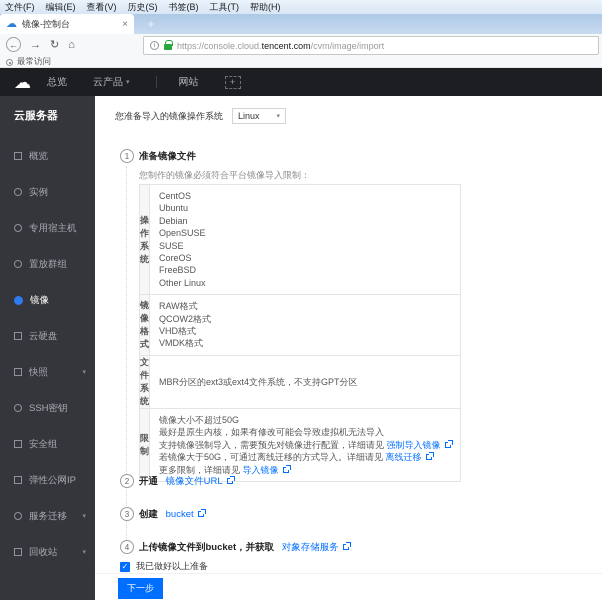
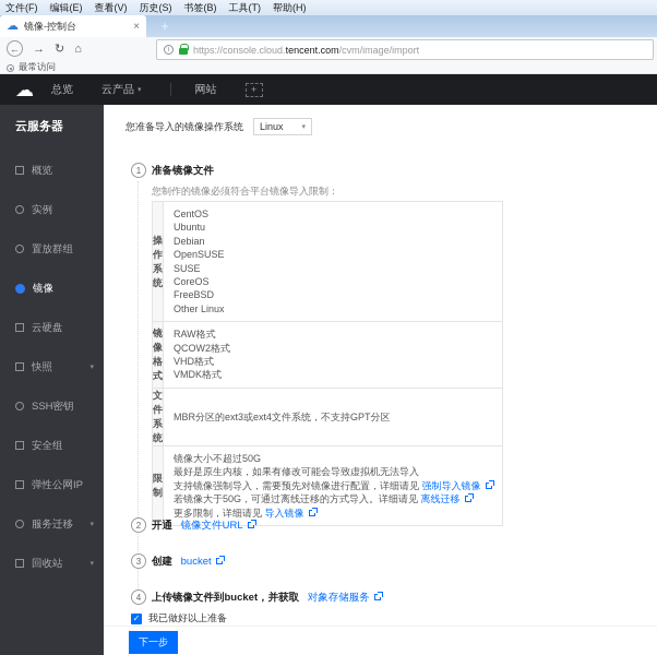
  文件(F)
  编辑(E)
  查看(V)
  历史(S)
  书签(B)
  工具(T)
  帮助(H)
  ☁
  镜像-控制台
  ×
  +
  ←
  →
  ↻
  ⌂
  https://console.cloud.tencent.com/cvm/image/import
  最常访问
  ☁
  总览
  云产品
  网站
  +
  云服务器
  概览
  实例
- 专用宿主机
  置放群组
  镜像
  云硬盘
  快照
  SSH密钥
  安全组
  弹性公网IP
  服务迁移
  回收站
  您准备导入的镜像操作系统
  Linux
  1
  准备镜像文件
  您制作的镜像必须符合平台镜像导入限制：
  操作系统	CentOSUbuntuDebianOpenSUSESUSECoreOSFreeBSDOther Linux
  镜像格式	RAW格式QCOW2格式VHD格式VMDK格式
  文件系统	MBR分区的ext3或ext4文件系统，不支持GPT分区
  限制	镜像大小不超过50G最好是原生内核，如果有修改可能会导致虚拟机无法导入支持镜像强制导入，需要预先对镜像进行配置，详细请见 强制导入镜像若镜像大于50G，可通过离线迁移的方式导入。详细请见 离线迁移更多限制，详细请见 导入镜像
  2
  开通
  镜像文件URL
  3
  创建
  bucket
  4
  上传镜像文件到bucket，并获取
  对象存储服务
  ✓
  我已做好以上准备
  下一步
